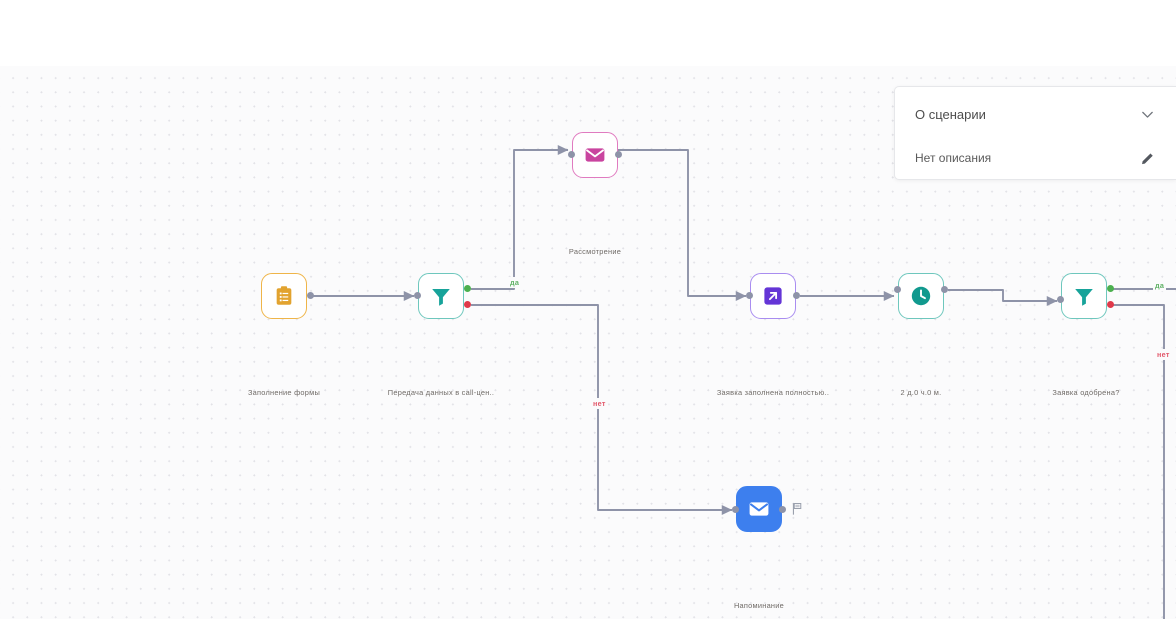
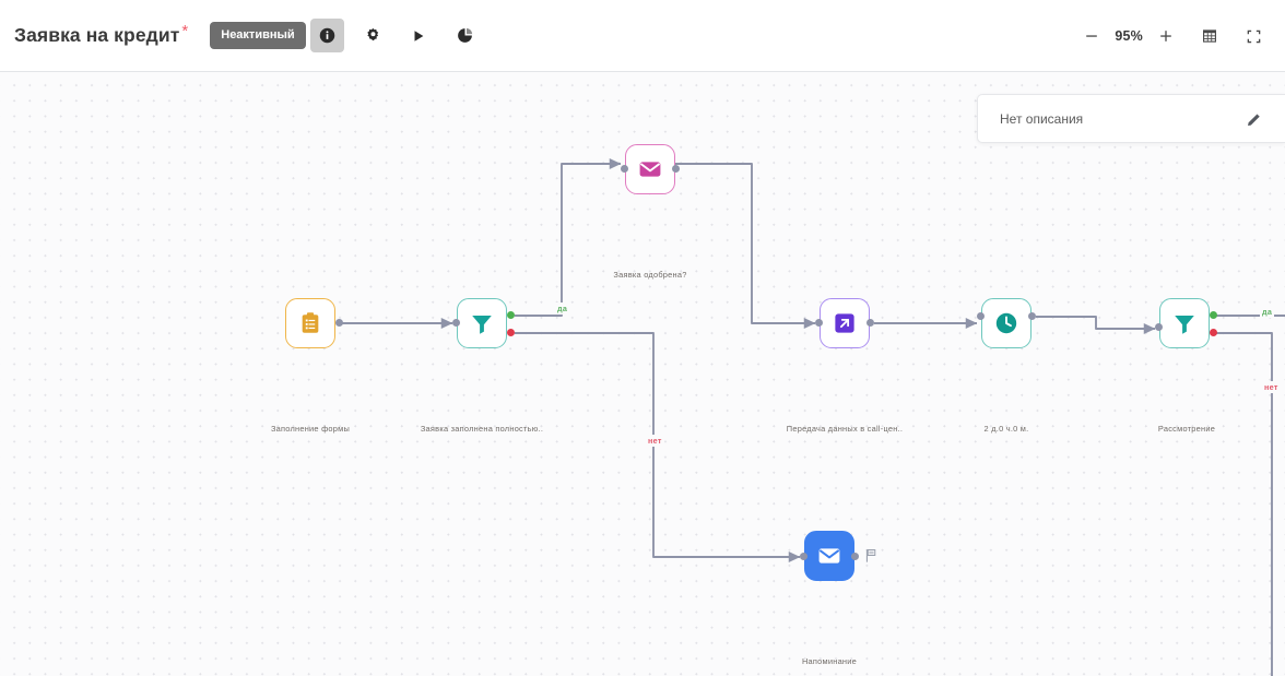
+ Заявка на кредит
+ *
+ Неактивный
+ 95%
  Заполнение формы
- Передача данных в call-цен..
+ Заявка заполнена полностью..
- Рассмотрение
+ Заявка одобрена?
- Заявка заполнена полностью..
+ Передача данных в call-цен..
  2 д.0 ч.0 м.
- Заявка одобрена?
+ Рассмотрение
  Напоминание
  да
  нет
  да
  нет
- О сценарии
  Нет описания
